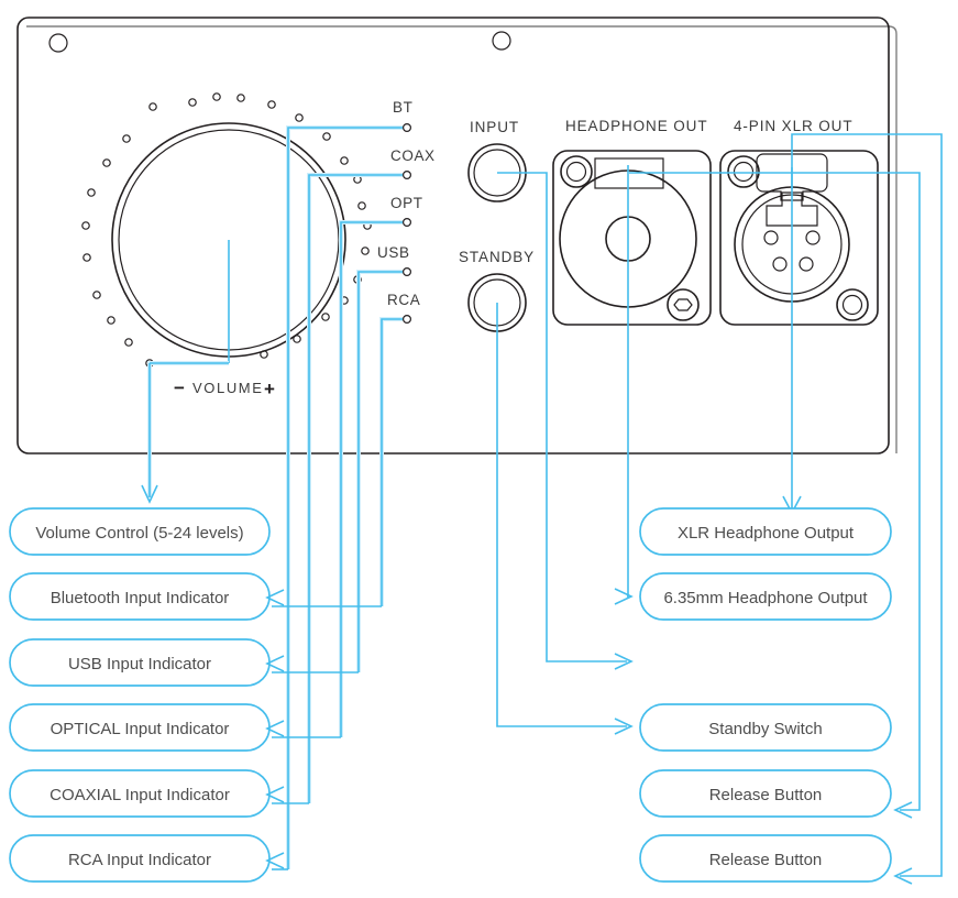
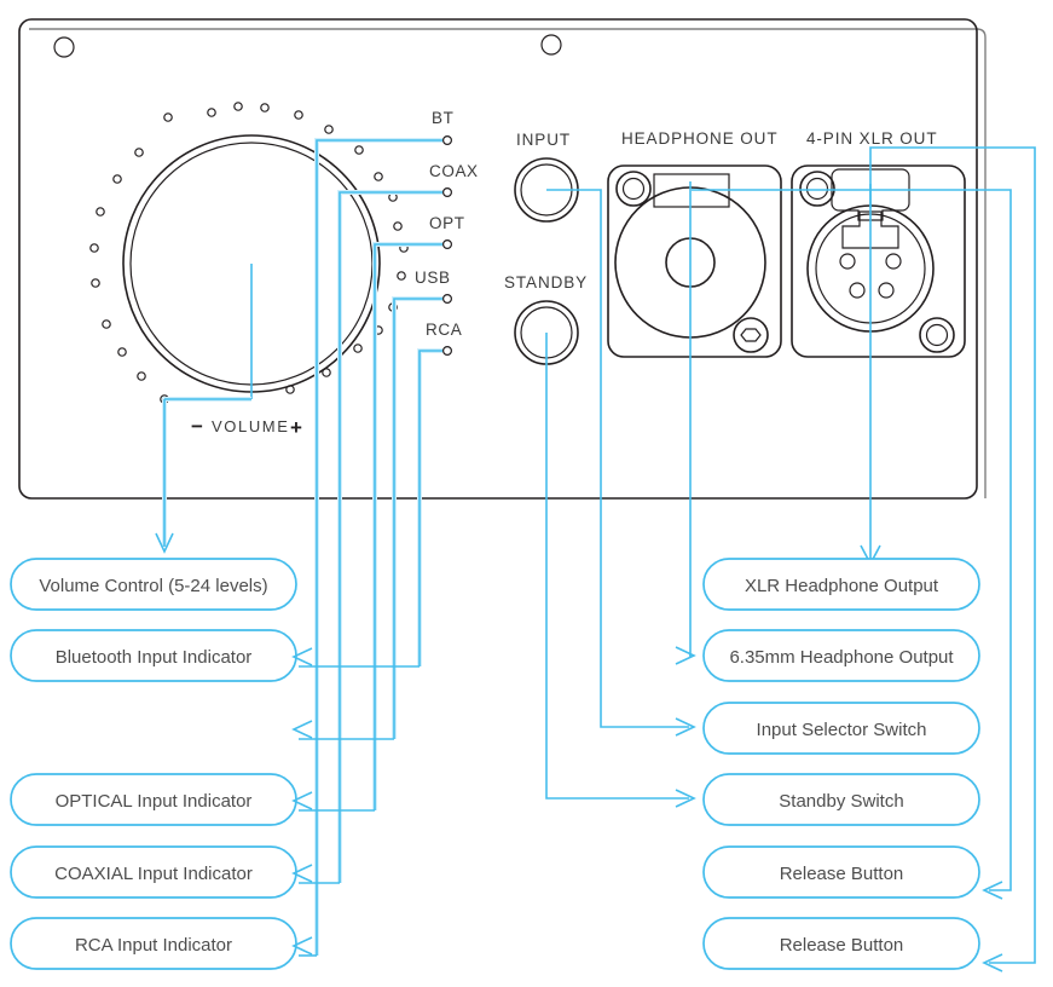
  −
  VOLUME
  +
  BT
  COAX
  OPT
  USB
  RCA
  INPUT
  STANDBY
  HEADPHONE OUT
  4-PIN XLR OUT
  Volume Control (5-24 levels)
  Bluetooth Input Indicator
- USB Input Indicator
  OPTICAL Input Indicator
  COAXIAL Input Indicator
  RCA Input Indicator
  XLR Headphone Output
  6.35mm Headphone Output
+ Input Selector Switch
  Standby Switch
  Release Button
  Release Button
